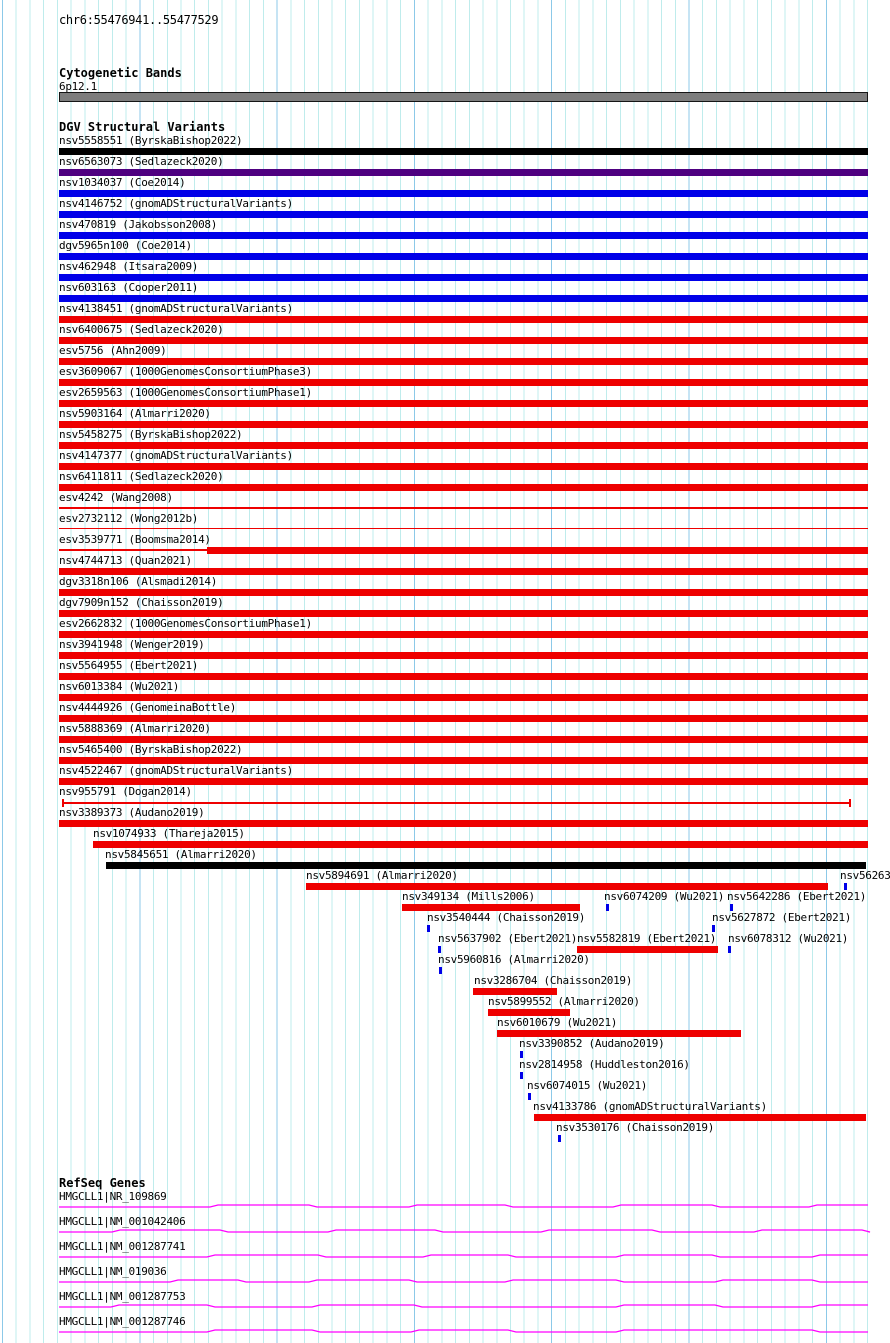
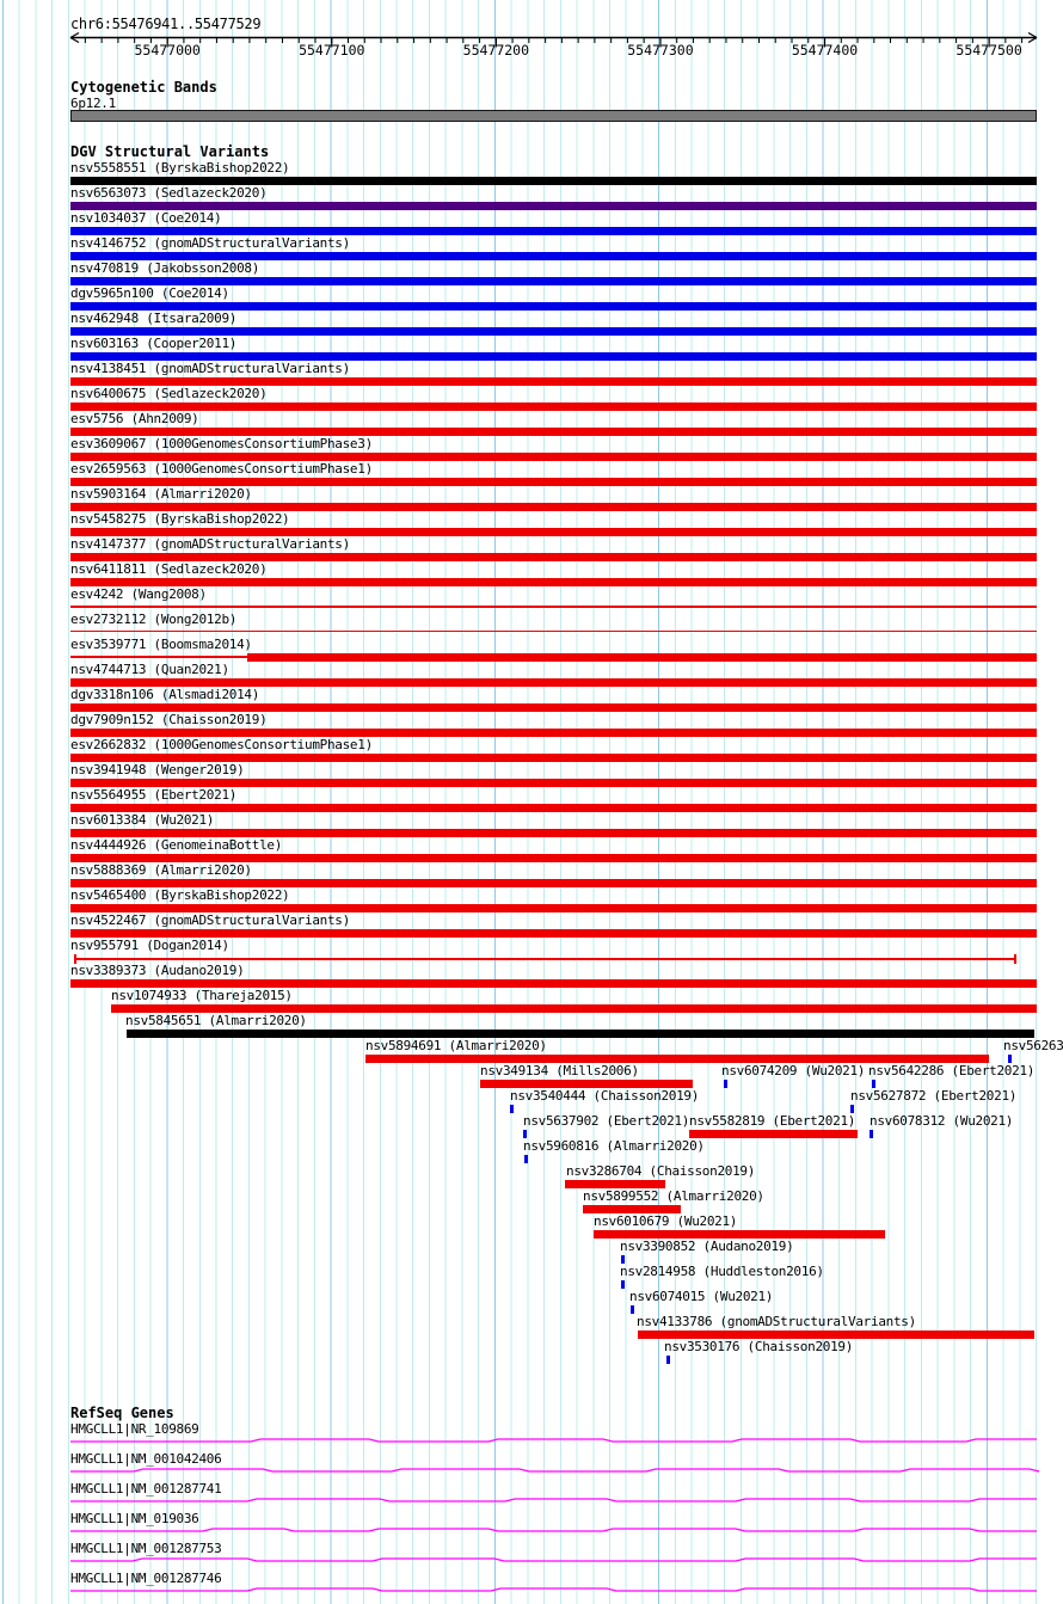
  chr6:55476941..55477529
+ 55477000
+ 55477100
+ 55477200
+ 55477300
+ 55477400
+ 55477500
  Cytogenetic Bands
  6p12.1
  DGV Structural Variants
  nsv5558551 (ByrskaBishop2022)
  nsv6563073 (Sedlazeck2020)
  nsv1034037 (Coe2014)
  nsv4146752 (gnomADStructuralVariants)
  nsv470819 (Jakobsson2008)
  dgv5965n100 (Coe2014)
  nsv462948 (Itsara2009)
  nsv603163 (Cooper2011)
  nsv4138451 (gnomADStructuralVariants)
  nsv6400675 (Sedlazeck2020)
  esv5756 (Ahn2009)
  esv3609067 (1000GenomesConsortiumPhase3)
  esv2659563 (1000GenomesConsortiumPhase1)
  nsv5903164 (Almarri2020)
  nsv5458275 (ByrskaBishop2022)
  nsv4147377 (gnomADStructuralVariants)
  nsv6411811 (Sedlazeck2020)
  esv4242 (Wang2008)
  esv2732112 (Wong2012b)
  esv3539771 (Boomsma2014)
  nsv4744713 (Quan2021)
  dgv3318n106 (Alsmadi2014)
  dgv7909n152 (Chaisson2019)
  esv2662832 (1000GenomesConsortiumPhase1)
  nsv3941948 (Wenger2019)
  nsv5564955 (Ebert2021)
  nsv6013384 (Wu2021)
  nsv4444926 (GenomeinaBottle)
  nsv5888369 (Almarri2020)
  nsv5465400 (ByrskaBishop2022)
  nsv4522467 (gnomADStructuralVariants)
  nsv955791 (Dogan2014)
  nsv3389373 (Audano2019)
  nsv1074933 (Thareja2015)
  nsv5845651 (Almarri2020)
  nsv5894691 (Almarri2020)
  nsv56263
  nsv349134 (Mills2006)
  nsv6074209 (Wu2021)
  nsv5642286 (Ebert2021)
  nsv3540444 (Chaisson2019)
  nsv5627872 (Ebert2021)
  nsv5637902 (Ebert2021)
  nsv5582819 (Ebert2021)
  nsv6078312 (Wu2021)
  nsv5960816 (Almarri2020)
  nsv3286704 (Chaisson2019)
  nsv5899552 (Almarri2020)
  nsv6010679 (Wu2021)
  nsv3390852 (Audano2019)
  nsv2814958 (Huddleston2016)
  nsv6074015 (Wu2021)
  nsv4133786 (gnomADStructuralVariants)
  nsv3530176 (Chaisson2019)
  RefSeq Genes
  HMGCLL1|NR_109869
  HMGCLL1|NM_001042406
  HMGCLL1|NM_001287741
  HMGCLL1|NM_019036
  HMGCLL1|NM_001287753
  HMGCLL1|NM_001287746
